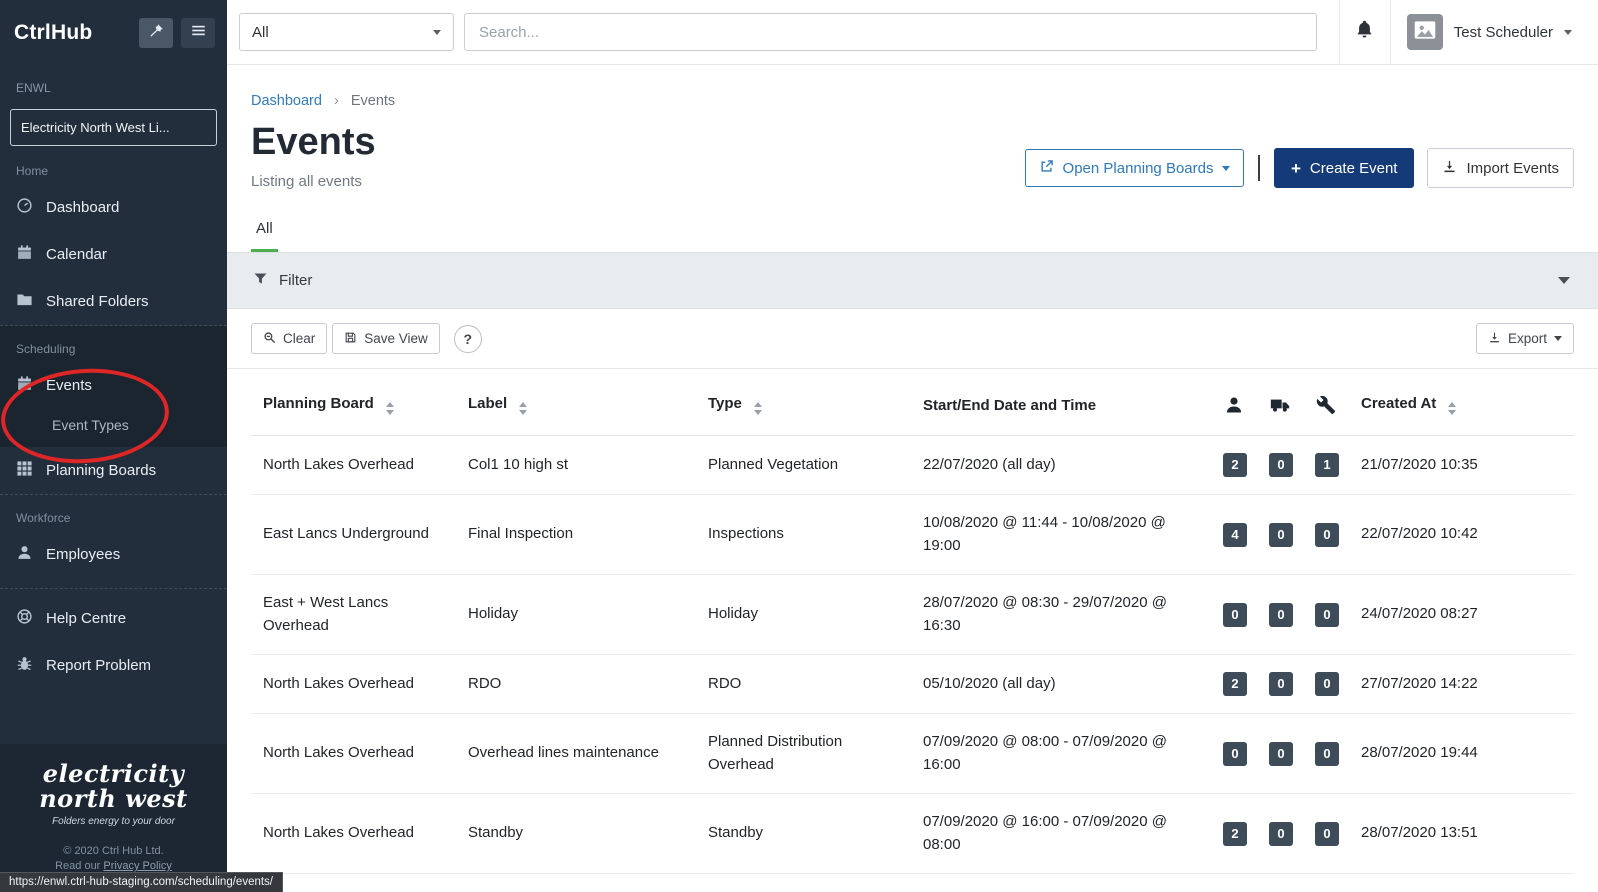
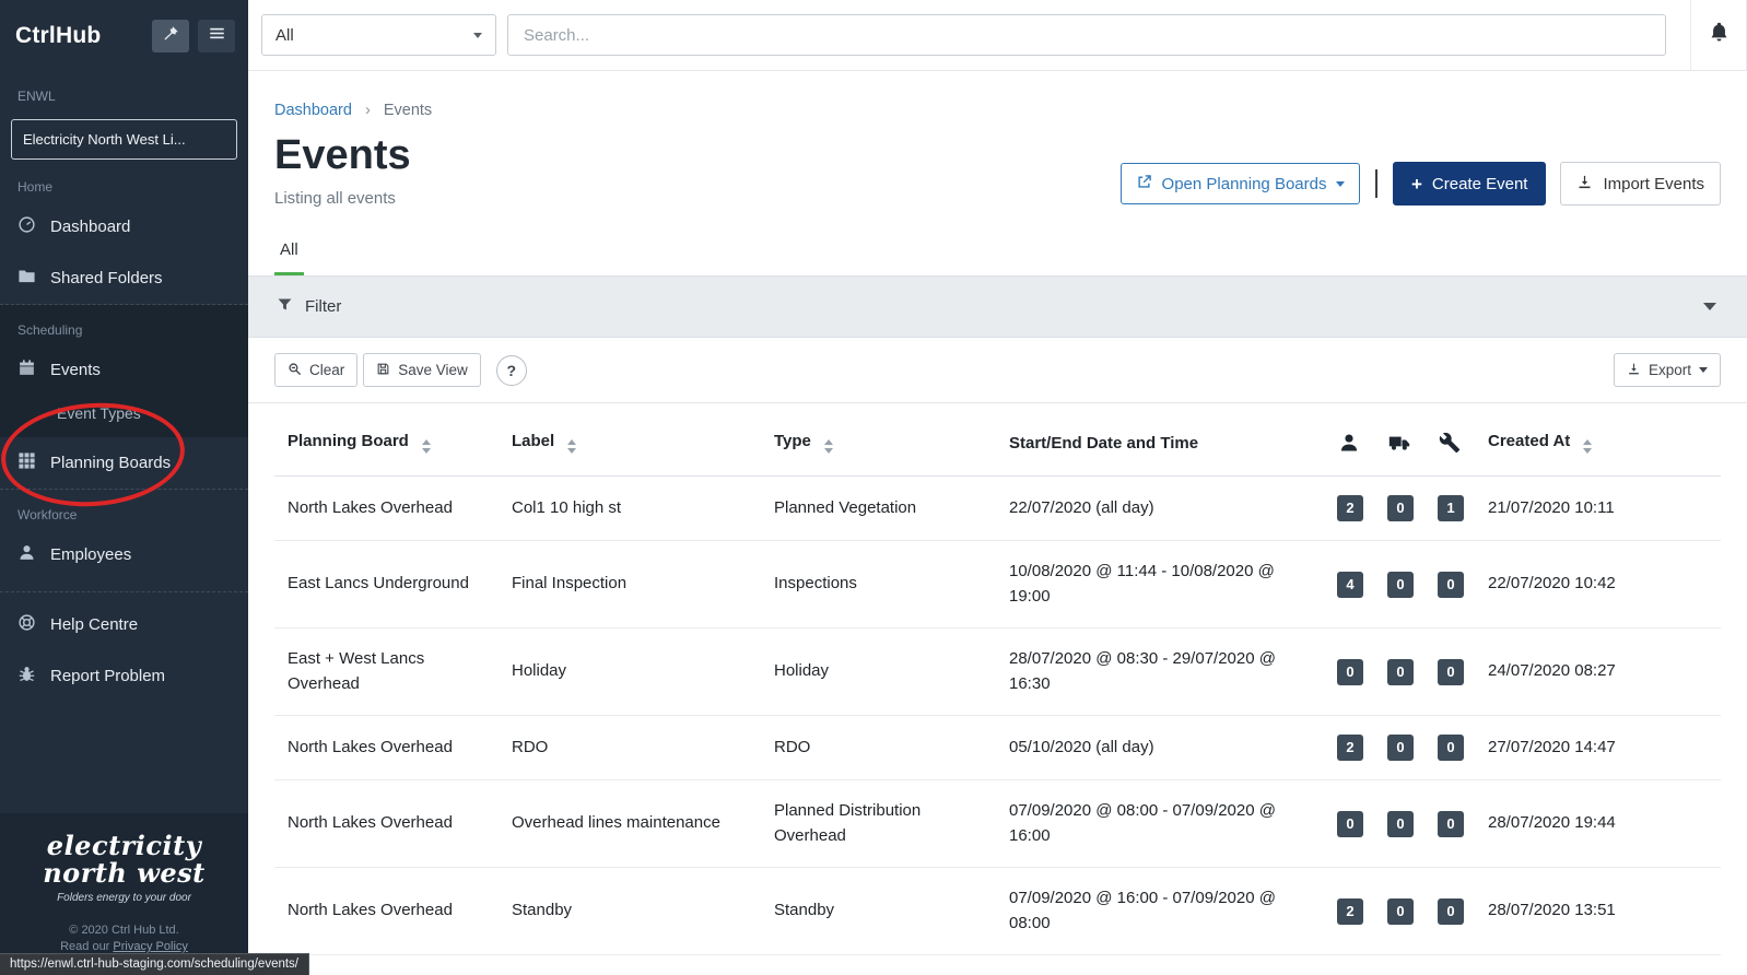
  CtrlHub
  ENWL
  Electricity North West Li...
  Home
  Dashboard
- Calendar
  Shared Folders
  Scheduling
  Events
  Event Types
  Planning Boards
  Workforce
  Employees
  Help Centre
  Report Problem
  electricity
  north west
  Folders energy to your door
  © 2020 Ctrl Hub Ltd.
  Read our Privacy Policy
  All
  Search...
- Test Scheduler
  Dashboard › Events
  Events
  Listing all events
  Open Planning Boards
  +
  Create Event
  Import Events
  All
  Filter
  Clear
  Save View
  ?
  Export
  Planning Board	Label	Type	Start/End Date and Time				Created At
- North Lakes Overhead	Col1 10 high st	Planned Vegetation	22/07/2020 (all day)	2	0	1	21/07/2020 10:35
+ North Lakes Overhead	Col1 10 high st	Planned Vegetation	22/07/2020 (all day)	2	0	1	21/07/2020 10:11
  East Lancs Underground	Final Inspection	Inspections	10/08/2020 @ 11:44 - 10/08/2020 @ 19:00	4	0	0	22/07/2020 10:42
  East + West Lancs Overhead	Holiday	Holiday	28/07/2020 @ 08:30 - 29/07/2020 @ 16:30	0	0	0	24/07/2020 08:27
- North Lakes Overhead	RDO	RDO	05/10/2020 (all day)	2	0	0	27/07/2020 14:22
+ North Lakes Overhead	RDO	RDO	05/10/2020 (all day)	2	0	0	27/07/2020 14:47
  North Lakes Overhead	Overhead lines maintenance	Planned Distribution Overhead	07/09/2020 @ 08:00 - 07/09/2020 @ 16:00	0	0	0	28/07/2020 19:44
  North Lakes Overhead	Standby	Standby	07/09/2020 @ 16:00 - 07/09/2020 @ 08:00	2	0	0	28/07/2020 13:51
  https://enwl.ctrl-hub-staging.com/scheduling/events/
